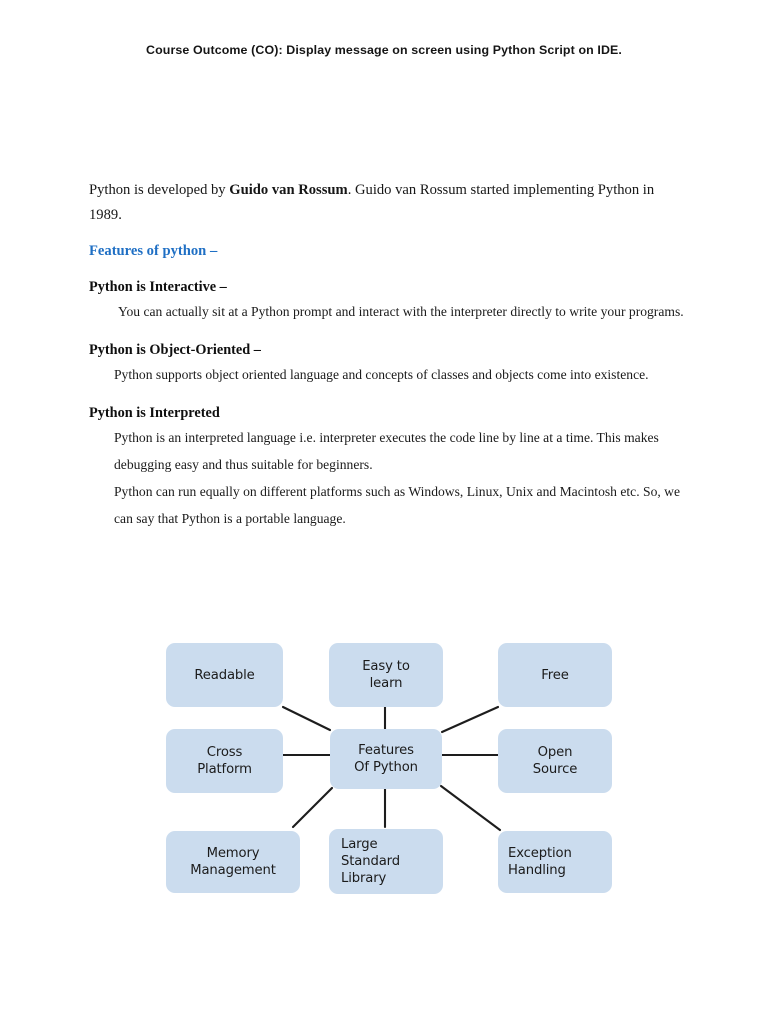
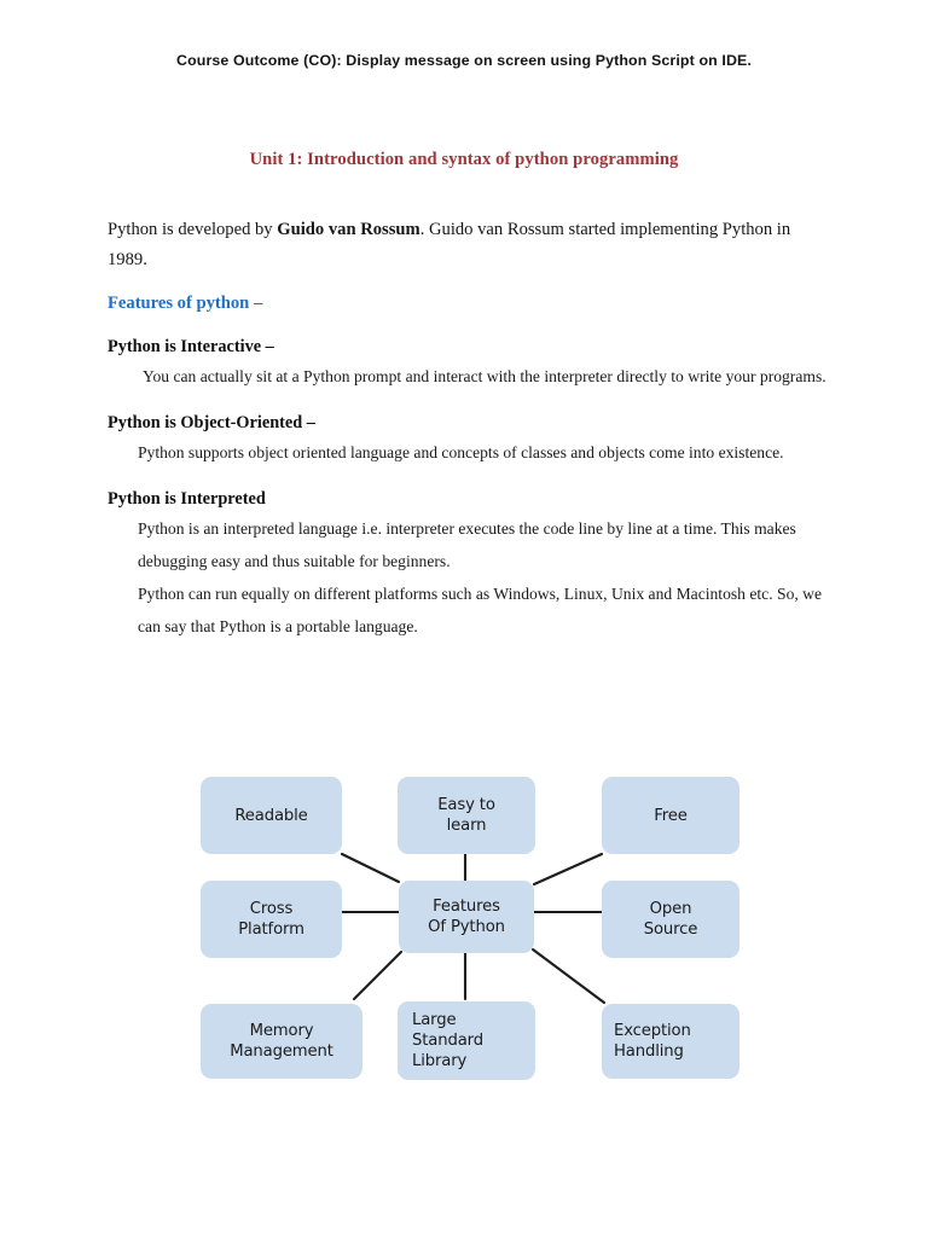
  Course Outcome (CO): Display message on screen using Python Script on IDE.
+ Unit 1: Introduction and syntax of python programming
  Python is developed by Guido van Rossum. Guido van Rossum started implementing Python in 1989.
  Features of python –
  Python is Interactive –
  You can actually sit at a Python prompt and interact with the interpreter directly to write your programs.
  Python is Object-Oriented –
  Python supports object oriented language and concepts of classes and objects come into existence.
  Python is Interpreted
  Python is an interpreted language i.e. interpreter executes the code line by line at a time. This makes debugging easy and thus suitable for beginners.
  Python can run equally on different platforms such as Windows, Linux, Unix and Macintosh etc. So, we can say that Python is a portable language.
  Readable
  Easy to
  learn
  Free
  Cross
  Platform
  Features
  Of Python
  Open
  Source
  Memory
  Management
  Large
  Standard
  Library
  Exception
  Handling
